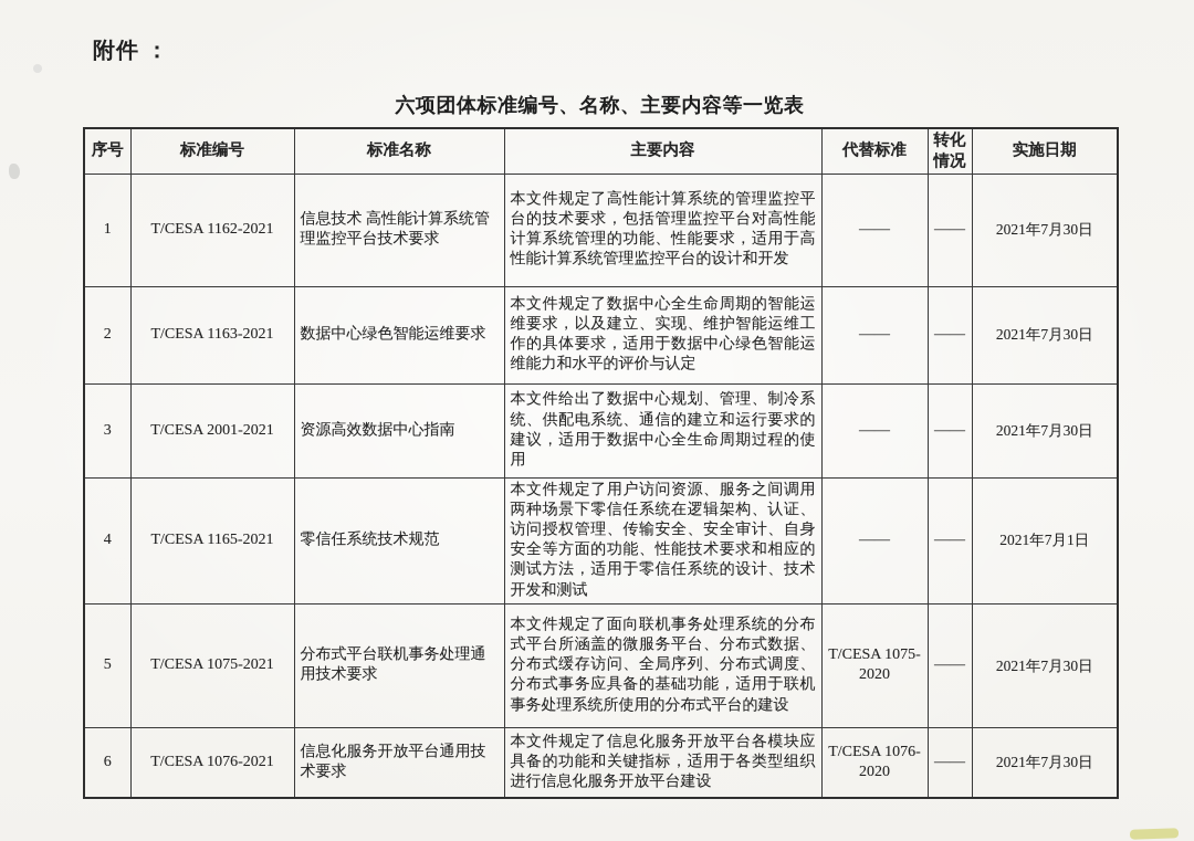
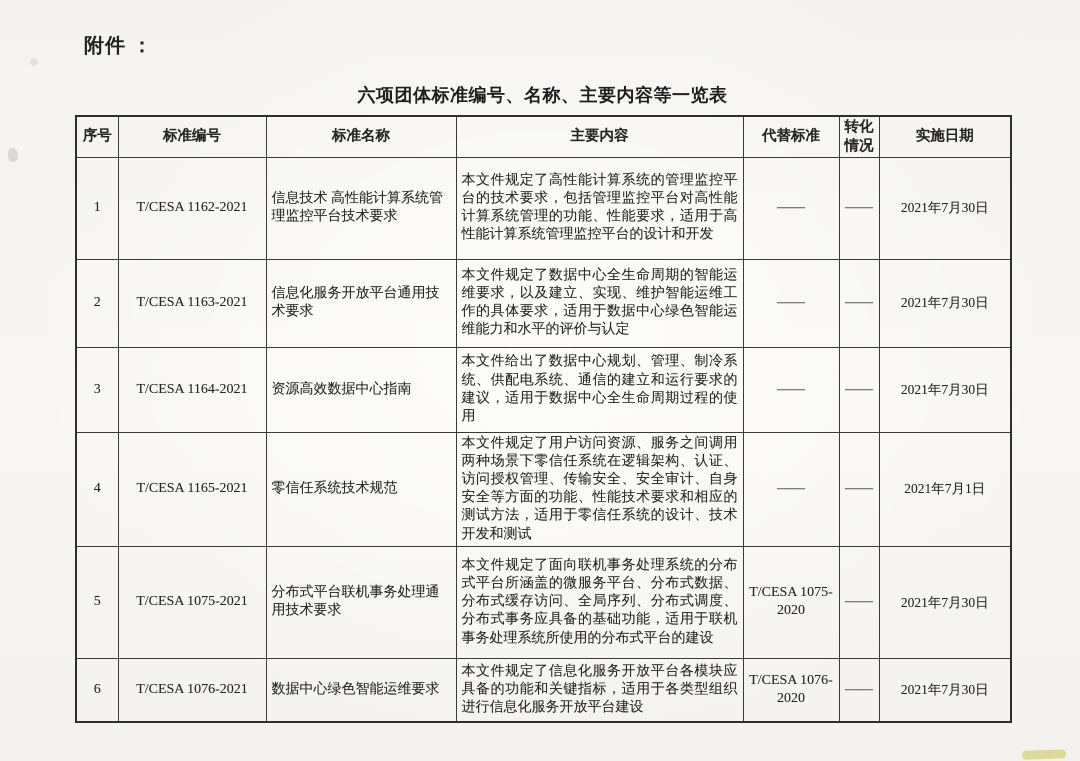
  附件 ：
  六项团体标准编号、名称、主要内容等一览表
  序号	标准编号	标准名称	主要内容	代替标准	转化情况	实施日期
  1	T/CESA 1162-2021	信息技术 高性能计算系统管理监控平台技术要求	本文件规定了高性能计算系统的管理监控平台的技术要求，包括管理监控平台对高性能计算系统管理的功能、性能要求，适用于高性能计算系统管理监控平台的设计和开发	——	——	2021年7月30日
- 2	T/CESA 1163-2021	数据中心绿色智能运维要求	本文件规定了数据中心全生命周期的智能运维要求，以及建立、实现、维护智能运维工作的具体要求，适用于数据中心绿色智能运维能力和水平的评价与认定	——	——	2021年7月30日
+ 2	T/CESA 1163-2021	信息化服务开放平台通用技术要求	本文件规定了数据中心全生命周期的智能运维要求，以及建立、实现、维护智能运维工作的具体要求，适用于数据中心绿色智能运维能力和水平的评价与认定	——	——	2021年7月30日
- 3	T/CESA 2001-2021	资源高效数据中心指南	本文件给出了数据中心规划、管理、制冷系统、供配电系统、通信的建立和运行要求的建议，适用于数据中心全生命周期过程的使用	——	——	2021年7月30日
+ 3	T/CESA 1164-2021	资源高效数据中心指南	本文件给出了数据中心规划、管理、制冷系统、供配电系统、通信的建立和运行要求的建议，适用于数据中心全生命周期过程的使用	——	——	2021年7月30日
  4	T/CESA 1165-2021	零信任系统技术规范	本文件规定了用户访问资源、服务之间调用两种场景下零信任系统在逻辑架构、认证、访问授权管理、传输安全、安全审计、自身安全等方面的功能、性能技术要求和相应的测试方法，适用于零信任系统的设计、技术开发和测试	——	——	2021年7月1日
  5	T/CESA 1075-2021	分布式平台联机事务处理通用技术要求	本文件规定了面向联机事务处理系统的分布式平台所涵盖的微服务平台、分布式数据、分布式缓存访问、全局序列、分布式调度、分布式事务应具备的基础功能，适用于联机事务处理系统所使用的分布式平台的建设	T/CESA 1075-2020	——	2021年7月30日
- 6	T/CESA 1076-2021	信息化服务开放平台通用技术要求	本文件规定了信息化服务开放平台各模块应具备的功能和关键指标，适用于各类型组织进行信息化服务开放平台建设	T/CESA 1076-2020	——	2021年7月30日
+ 6	T/CESA 1076-2021	数据中心绿色智能运维要求	本文件规定了信息化服务开放平台各模块应具备的功能和关键指标，适用于各类型组织进行信息化服务开放平台建设	T/CESA 1076-2020	——	2021年7月30日
